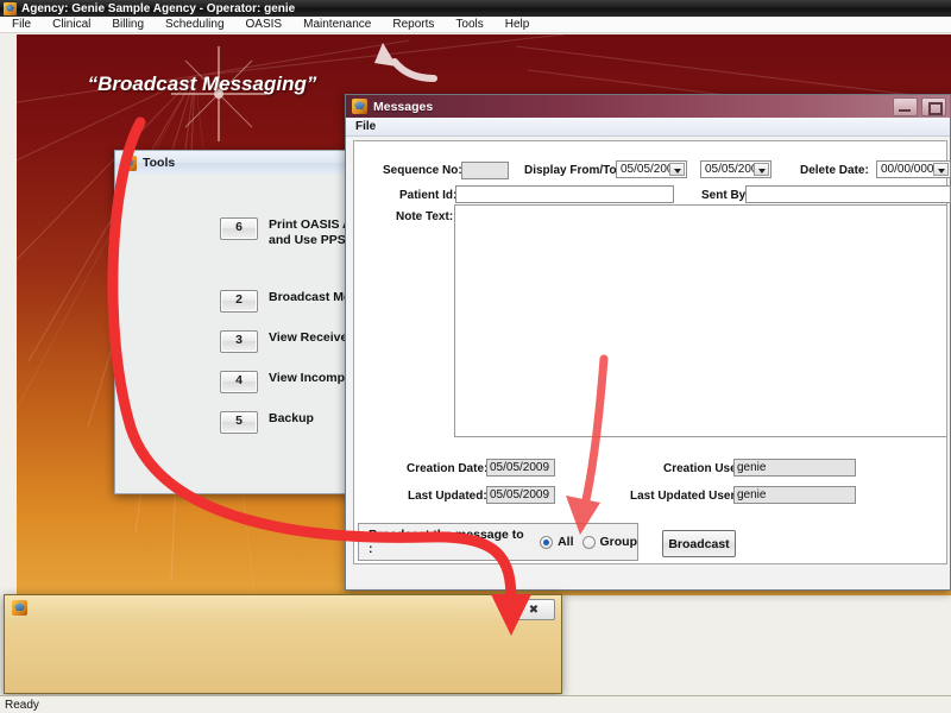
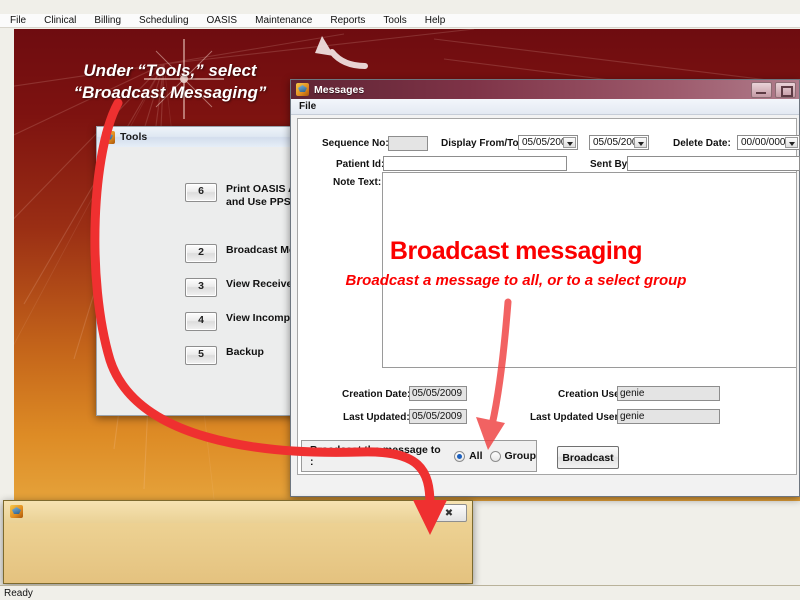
- Agency: Genie Sample Agency - Operator: genie
  File
  Clinical
  Billing
  Scheduling
  OASIS
  Maintenance
  Reports
  Tools
  Help
+ Under “Tools,” select
  “Broadcast Messaging”
  Tools
  6
  Print OASIS
  and Use PPS
  2
  Broadcast M
  3
  View Receiv
  4
  View Incomp
  5
  Backup
  Messages
  File
  Sequence No
  Display From/To
  05/05/20
  05/05/20
  Delete Date:
  00/00/000
  Patient Id
  Sent By
  Note Text:
  Creation Date
  05/05/2009
  Creation Us
  genie
  Last Updated:
  05/05/2009
  Last Updated Use
  genie
  All
  Group
  Broadcast
+ Broadcast messaging
+ Broadcast a message to all, or to a select group
  ✖
  Ready
